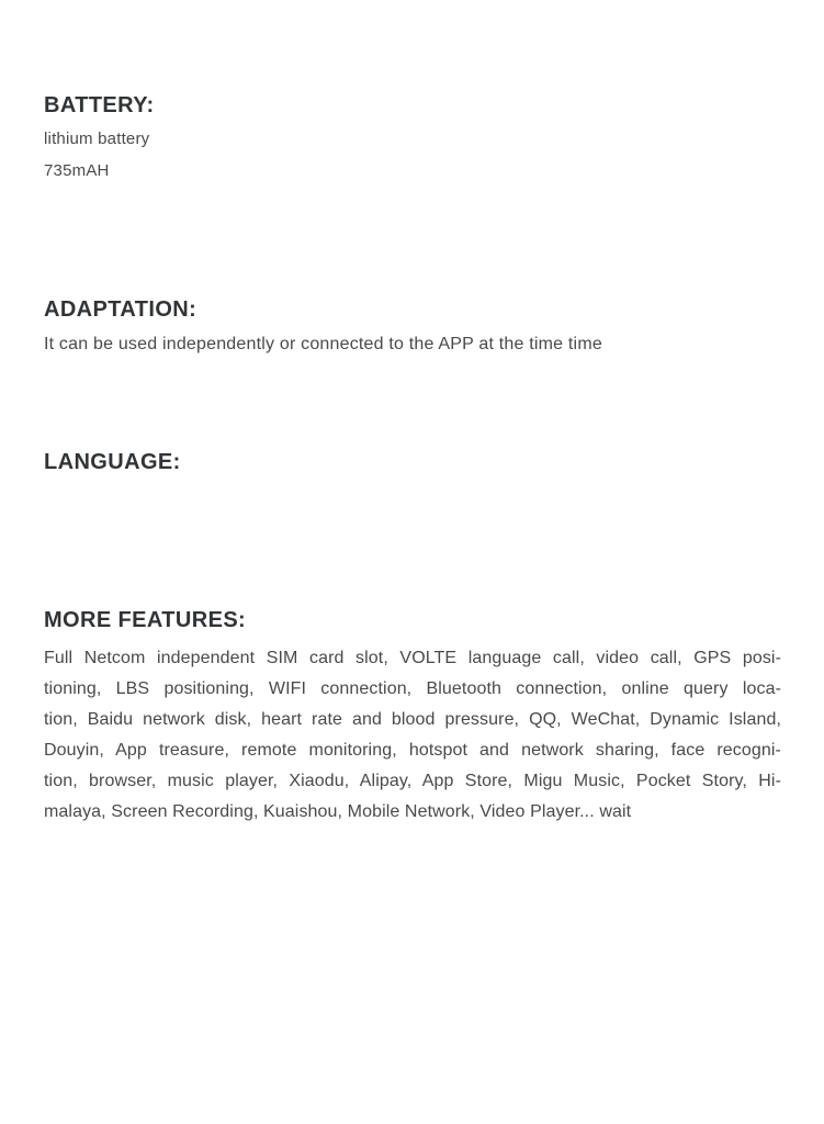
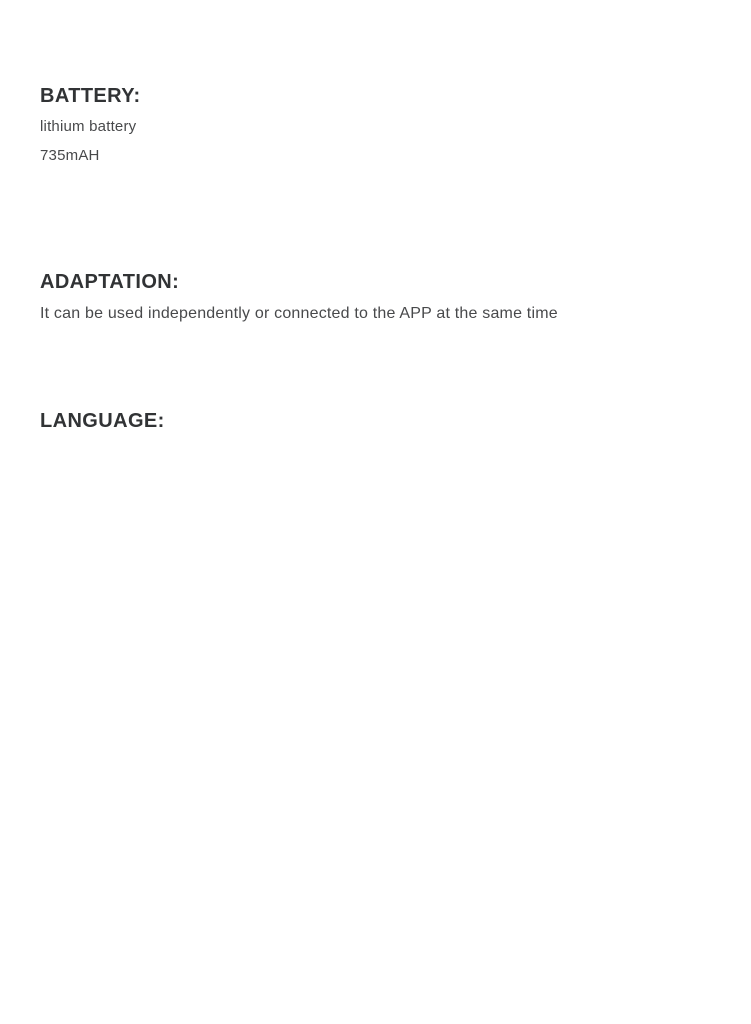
  BATTERY:
  lithium battery
  735mAH
  ADAPTATION:
- It can be used independently or connected to the APP at the time time
+ It can be used independently or connected to the APP at the same time
  LANGUAGE:
- MORE FEATURES:
- Full Netcom independent SIM card slot, VOLTE language call, video call, GPS posi-
- tioning, LBS positioning, WIFI connection, Bluetooth connection, online query loca-
- tion, Baidu network disk, heart rate and blood pressure, QQ, WeChat, Dynamic Island,
- Douyin, App treasure, remote monitoring, hotspot and network sharing, face recogni-
- tion, browser, music player, Xiaodu, Alipay, App Store, Migu Music, Pocket Story, Hi-
- malaya, Screen Recording, Kuaishou, Mobile Network, Video Player... wait
